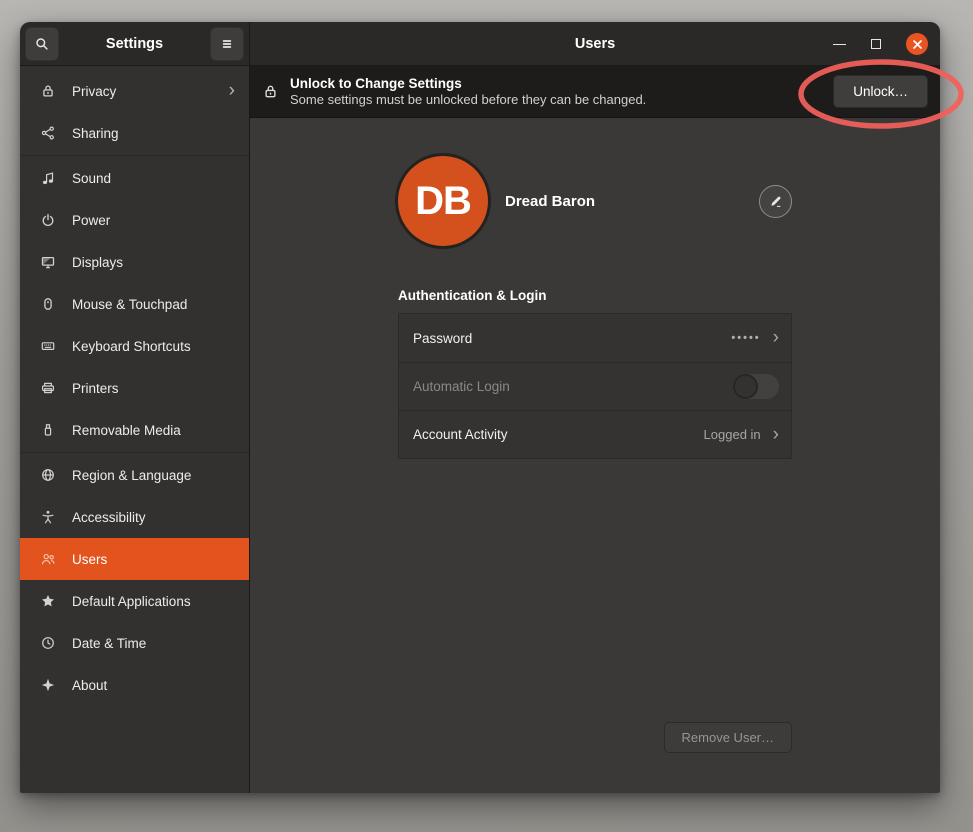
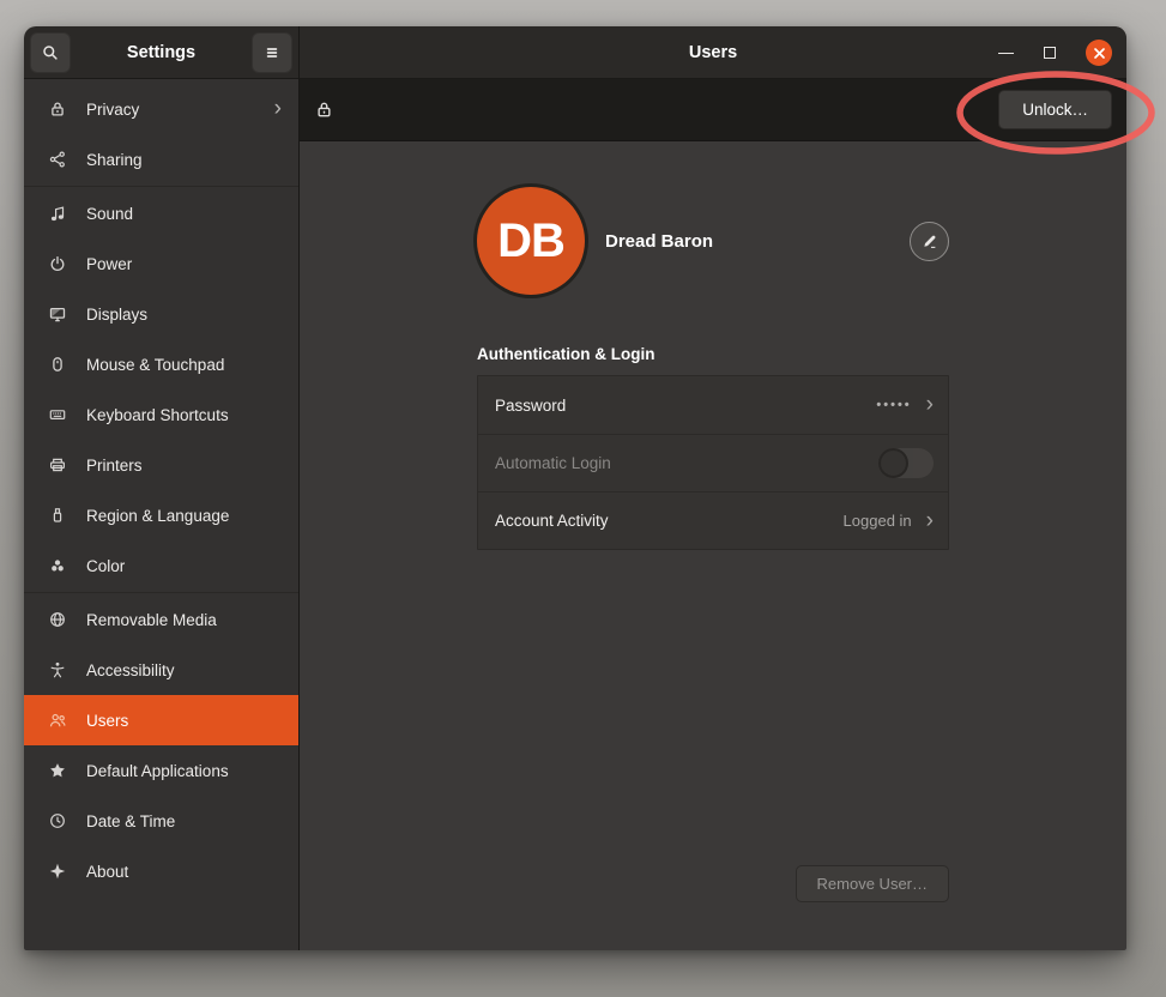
  Settings
  Privacy
  ›
  Sharing
  Sound
  Power
  Displays
  Mouse & Touchpad
  Keyboard Shortcuts
  Printers
- Removable Media
+ Region & Language
+ Color
- Region & Language
+ Removable Media
  Accessibility
  Users
  Default Applications
  Date & Time
  About
  Users
- Unlock to Change Settings
- Some settings must be unlocked before they can be changed.
  Unlock…
  DB
  Dread Baron
  Authentication & Login
  Password
  •••••
  ›
  Automatic Login
  Account Activity
  Logged in
  ›
  Remove User…
